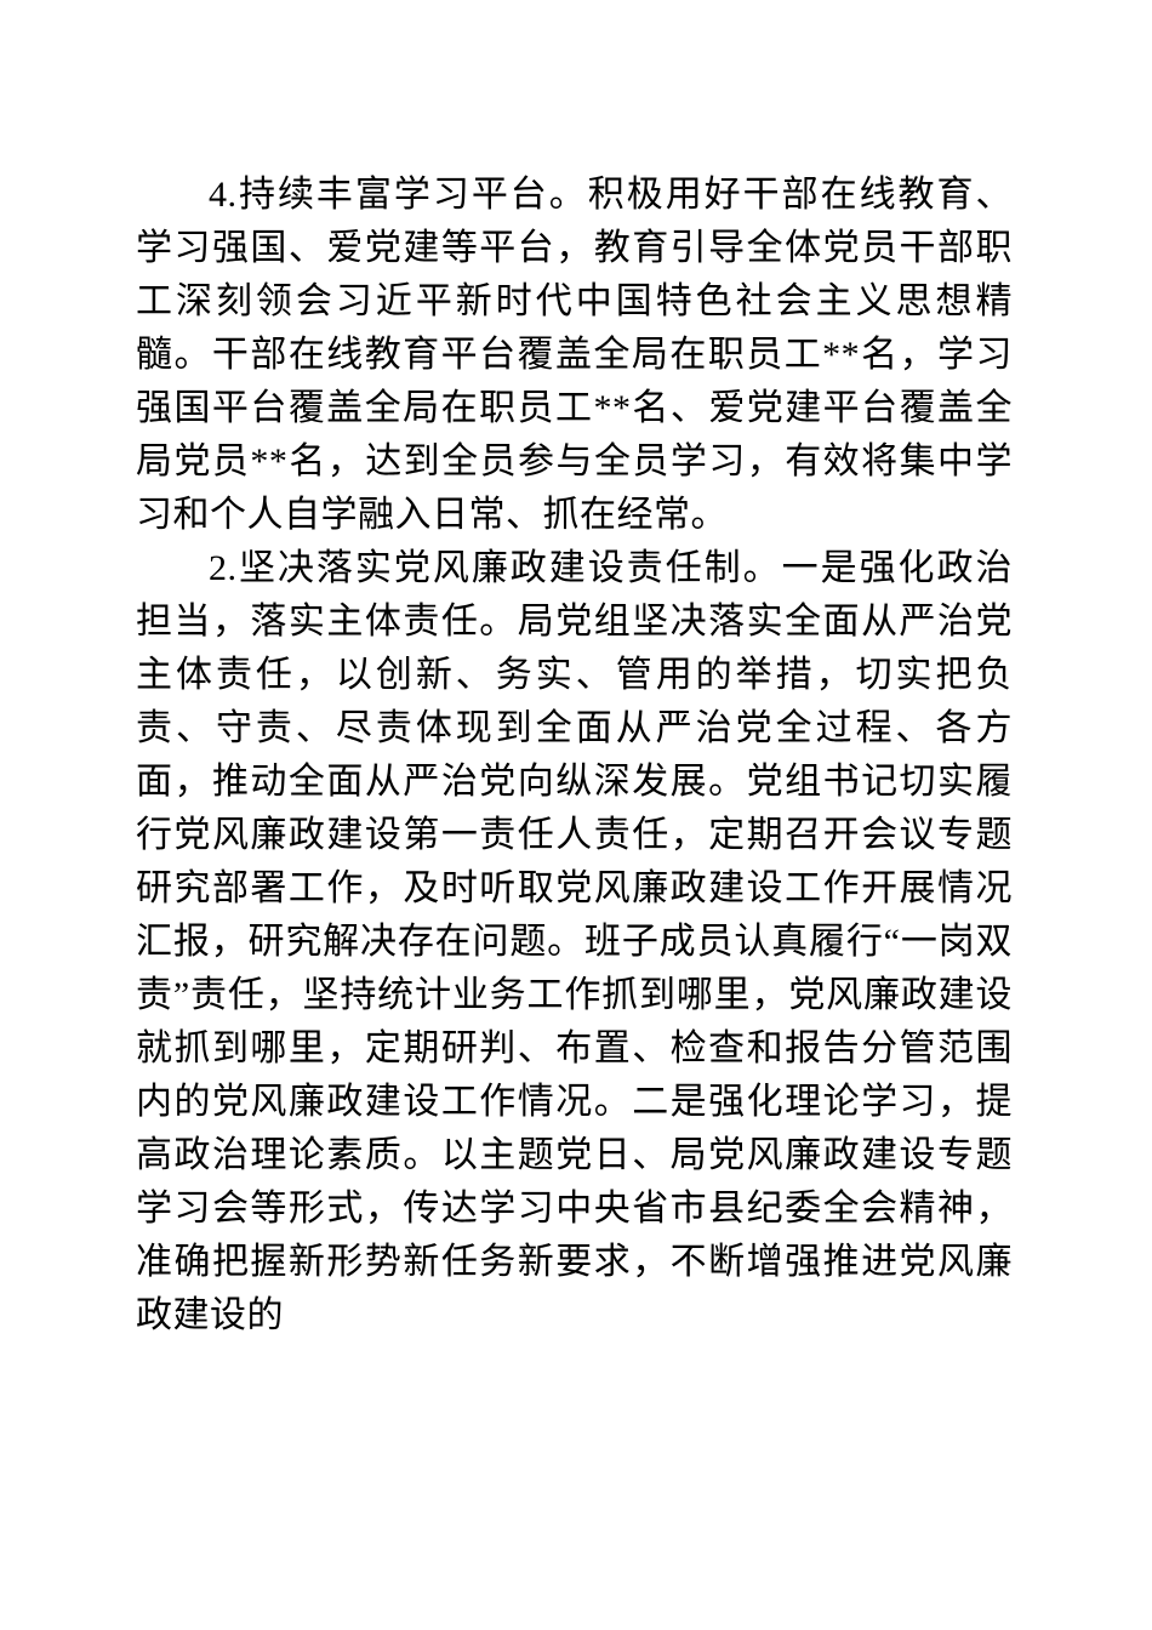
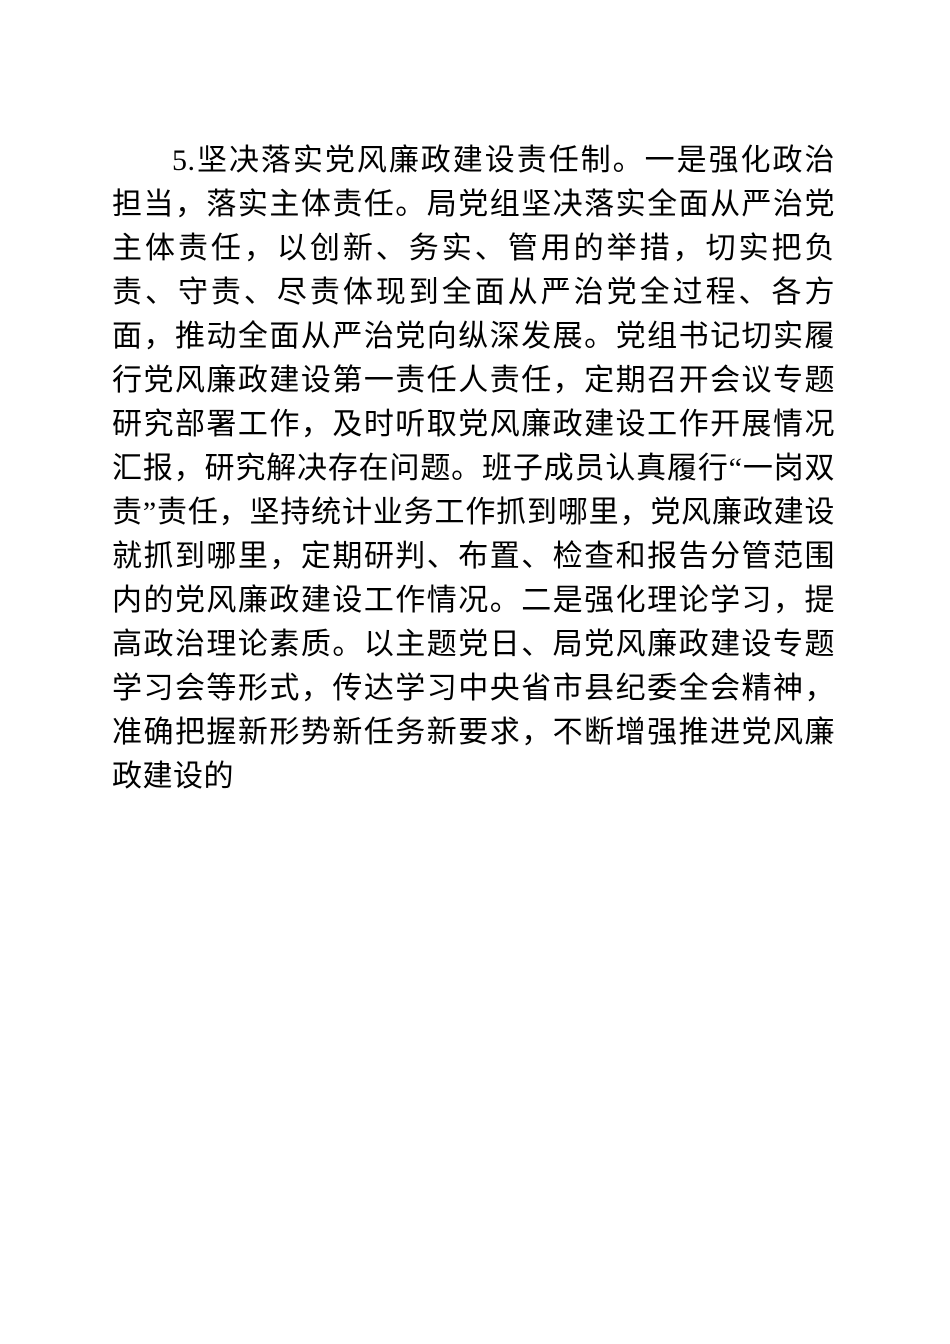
- 4.持续丰富学习平台。积极用好干部在线教育、学习强国、爱党建等平台，教育引导全体党员干部职工深刻领会习近平新时代中国特色社会主义思想精髓。干部在线教育平台覆盖全局在职员工**名，学习强国平台覆盖全局在职员工**名、爱党建平台覆盖全局党员**名，达到全员参与全员学习，有效将集中学习和个人自学融入日常、抓在经常。
- 2.坚决落实党风廉政建设责任制。一是强化政治担当，落实主体责任。局党组坚决落实全面从严治党主体责任，以创新、务实、管用的举措，切实把负责、守责、尽责体现到全面从严治党全过程、各方面，推动全面从严治党向纵深发展。党组书记切实履行党风廉政建设第一责任人责任，定期召开会议专题研究部署工作，及时听取党风廉政建设工作开展情况汇报，研究解决存在问题。班子成员认真履行“一岗双责”责任，坚持统计业务工作抓到哪里，党风廉政建设就抓到哪里，定期研判、布置、检查和报告分管范围内的党风廉政建设工作情况。二是强化理论学习，提高政治理论素质。以主题党日、局党风廉政建设专题学习会等形式，传达学习中央省市县纪委全会精神，准确把握新形势新任务新要求，不断增强推进党风廉政建设的
+ 5.坚决落实党风廉政建设责任制。一是强化政治担当，落实主体责任。局党组坚决落实全面从严治党主体责任，以创新、务实、管用的举措，切实把负责、守责、尽责体现到全面从严治党全过程、各方面，推动全面从严治党向纵深发展。党组书记切实履行党风廉政建设第一责任人责任，定期召开会议专题研究部署工作，及时听取党风廉政建设工作开展情况汇报，研究解决存在问题。班子成员认真履行“一岗双责”责任，坚持统计业务工作抓到哪里，党风廉政建设就抓到哪里，定期研判、布置、检查和报告分管范围内的党风廉政建设工作情况。二是强化理论学习，提高政治理论素质。以主题党日、局党风廉政建设专题学习会等形式，传达学习中央省市县纪委全会精神，准确把握新形势新任务新要求，不断增强推进党风廉政建设的
